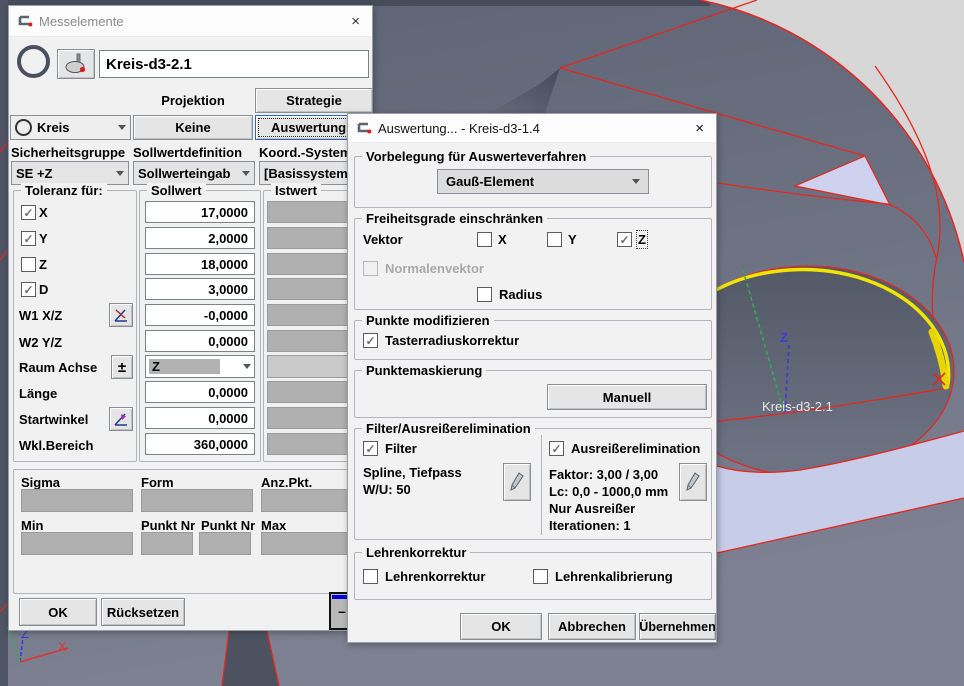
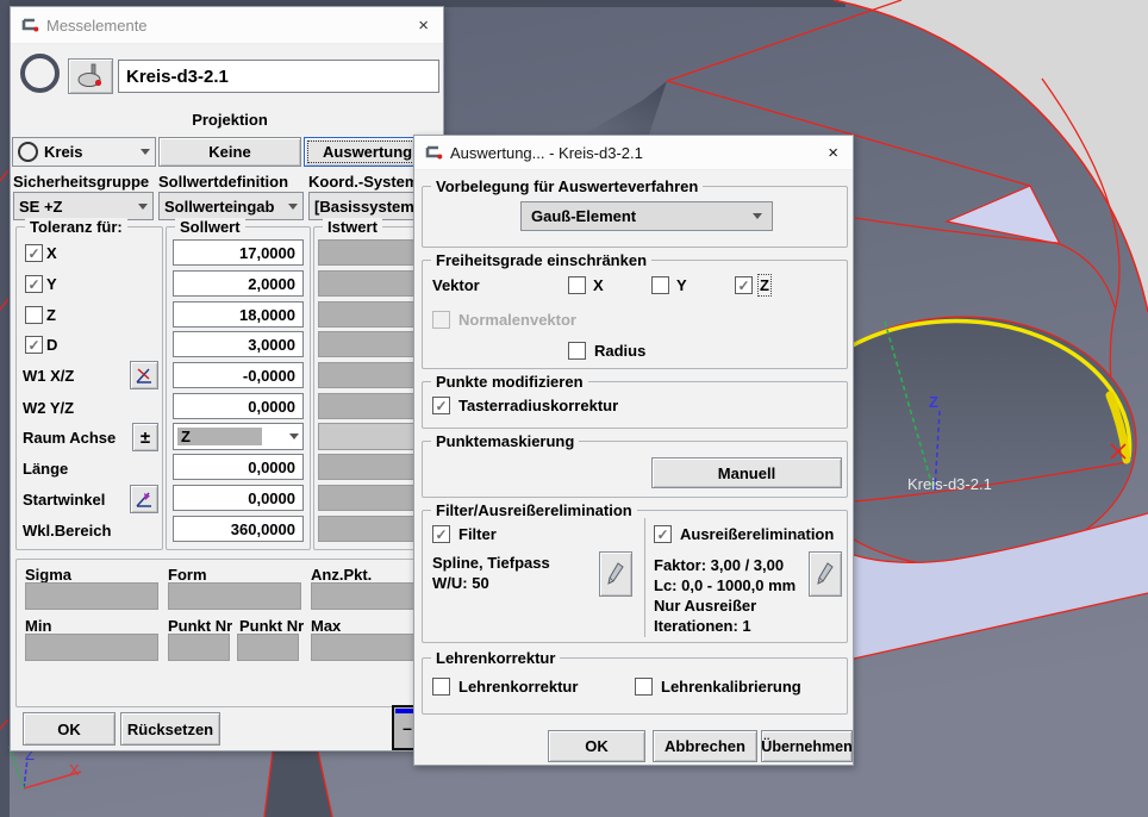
  Kreis-d3-2.1
  Z
  Z
  X
  Messelemente
  ×
  Kreis-d3-2.1
  Projektion
- Strategie
  Kreis
  Keine
  Auswertung
  Sicherheitsgruppe
  Sollwertdefinition
  Koord.-System
  SE +Z
  Sollwerteingab
  [Basissystem
  Toleranz für:
  Sollwert
  Istwert
  ✓
  X
  ✓
  Y
  Z
  ✓
  D
  W1 X/Z
  W2 Y/Z
  Raum Achse
  ±
  Länge
  Startwinkel
  Wkl.Bereich
  17,0000
  2,0000
  18,0000
  3,0000
  -0,0000
  0,0000
  Z
  0,0000
  0,0000
  360,0000
  Sigma
  Form
  Anz.Pkt.
  Min
  Punkt Nr
  Punkt Nr
  Max
  OK
  Rücksetzen
  –
- Auswertung... - Kreis-d3-1.4
+ Auswertung... - Kreis-d3-2.1
  ×
  Vorbelegung für Auswerteverfahren
  Gauß-Element
  Freiheitsgrade einschränken
  Vektor
  X
  Y
  ✓
  Z
  Normalenvektor
  Radius
  Punkte modifizieren
  ✓
  Tasterradiuskorrektur
  Punktemaskierung
  Manuell
  Filter/Ausreißerelimination
  ✓
  Filter
  Spline, Tiefpass
  W/U: 50
  ✓
  Ausreißerelimination
  Faktor: 3,00 / 3,00
  Lc: 0,0 - 1000,0 mm
  Nur Ausreißer
  Iterationen: 1
  Lehrenkorrektur
  Lehrenkorrektur
  Lehrenkalibrierung
  OK
  Abbrechen
  Übernehmen
